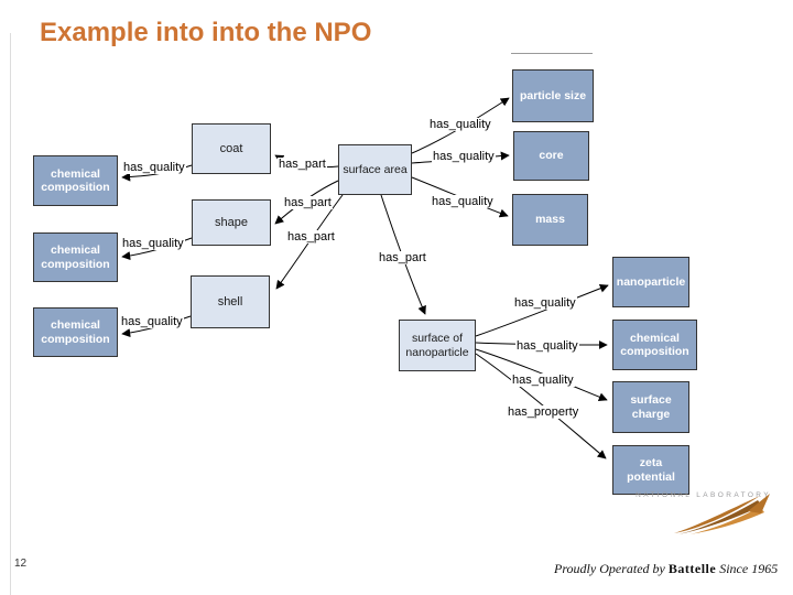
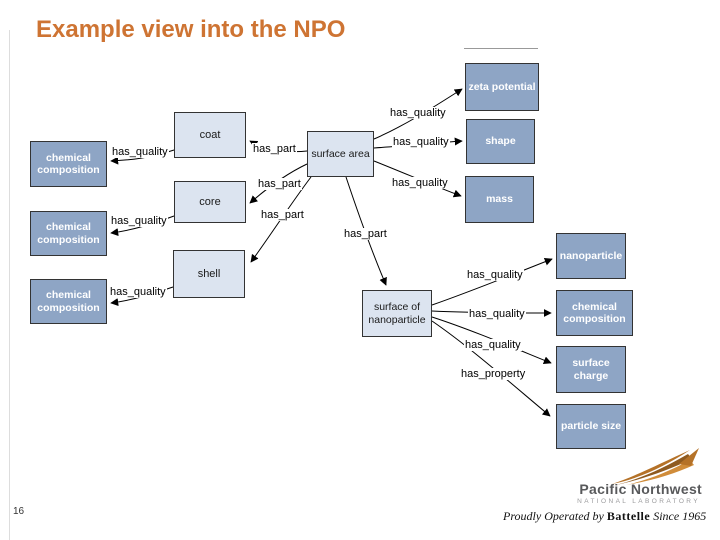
- Example into into the NPO
+ Example view into the NPO
  chemical composition
  chemical composition
  chemical composition
  coat
- shape
+ core
  shell
  surface area
- particle size
+ zeta potential
- core
+ shape
  mass
  surface of nanoparticle
  nanoparticle
  chemical composition
  surface charge
- zeta potential
+ particle size
  has_quality
  has_quality
  has_quality
  has_part
  has_part
  has_part
  has_quality
  has_quality
  has_quality
  has_part
  has_quality
  has_quality
  has_quality
  has_property
- 12
+ 16
+ Pacific Northwest
  Proudly Operated by Battelle Since 1965
